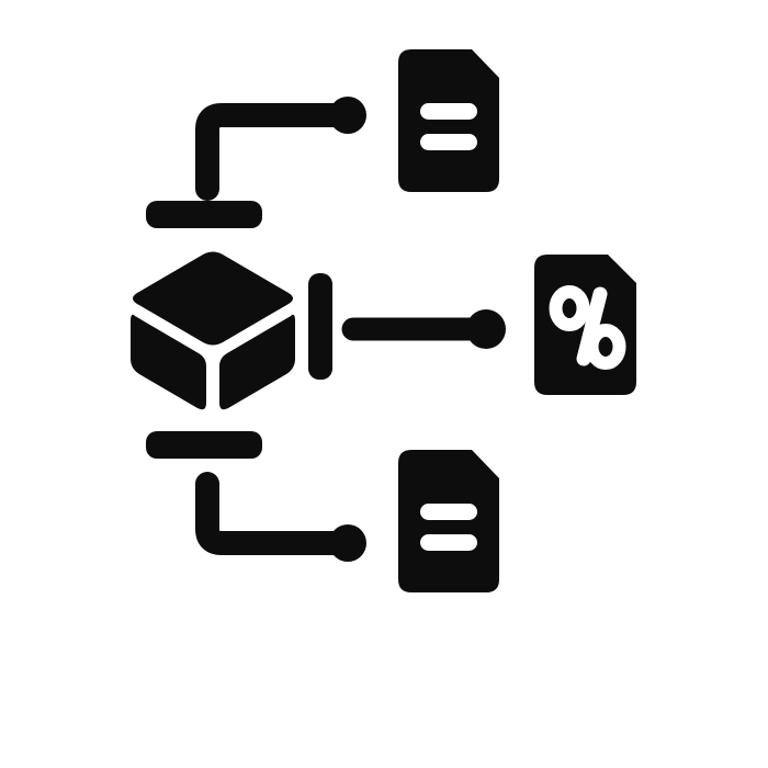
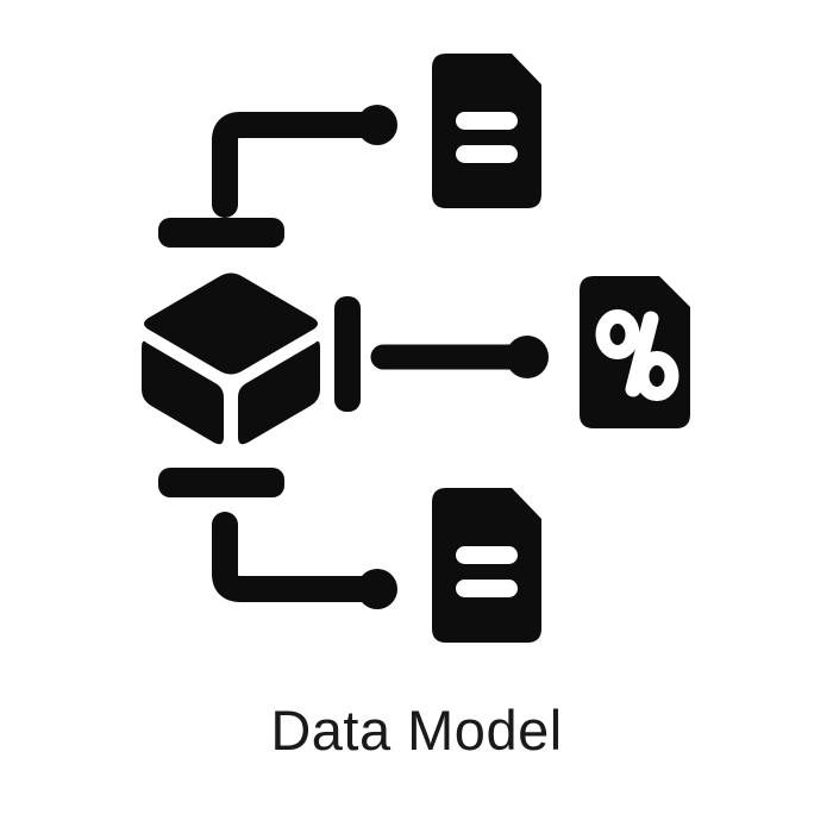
+ Data Model
